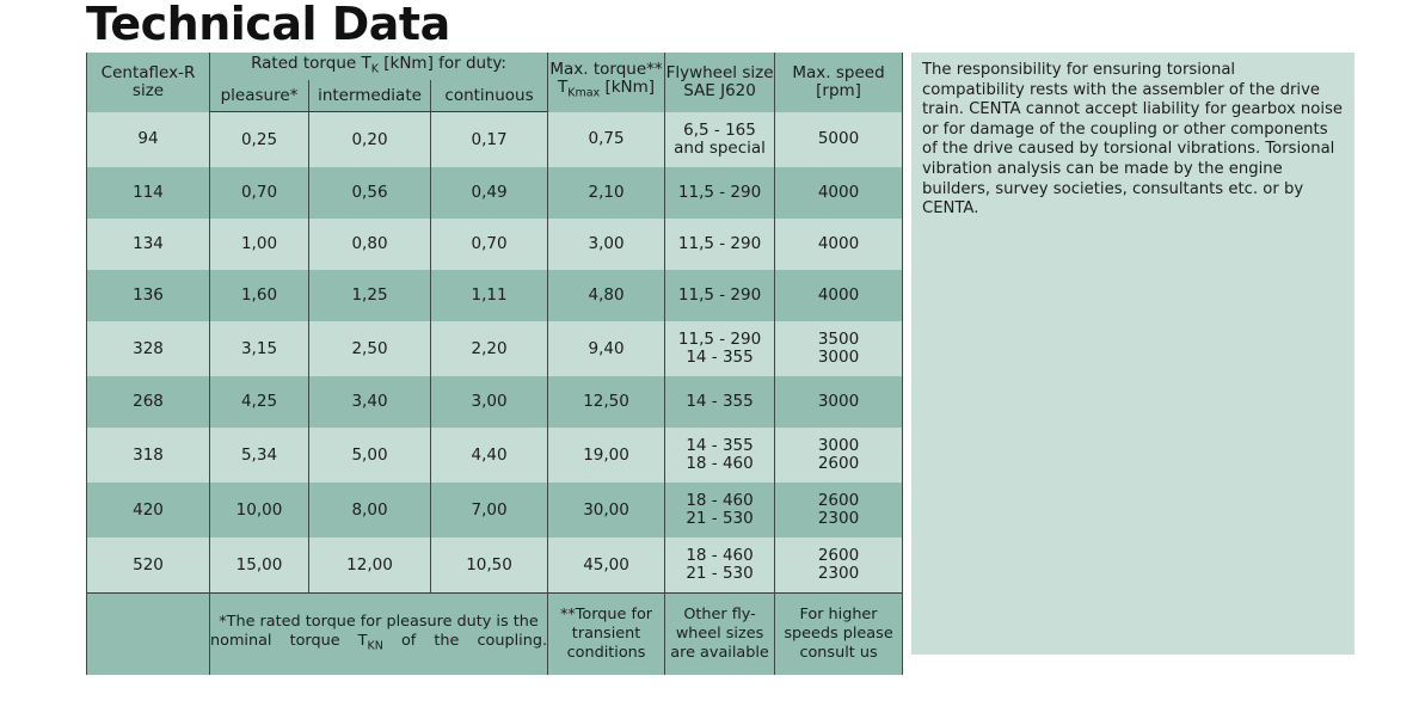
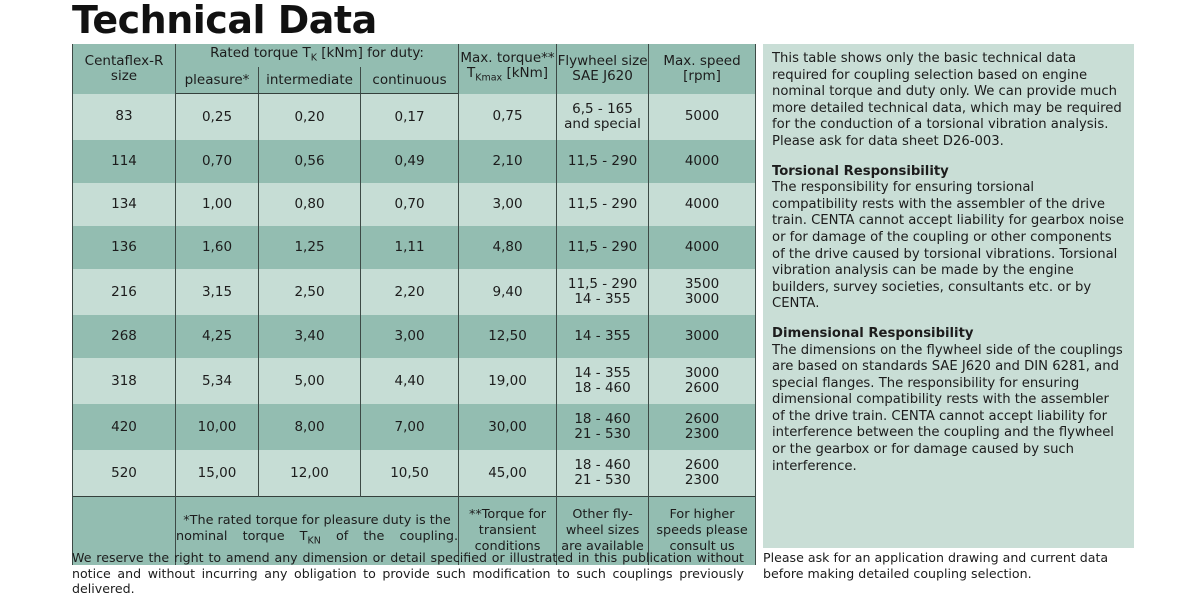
  Technical Data
  Centaflex-R size	Rated torque TK [kNm] for duty:	Max. torque** TKmax [kNm]	Flywheel size SAE J620	Max. speed [rpm]
  pleasure*	intermediate	continuous
- 94	0,25	0,20	0,17	0,75	6,5 - 165and special	5000
+ 83	0,25	0,20	0,17	0,75	6,5 - 165and special	5000
  114	0,70	0,56	0,49	2,10	11,5 - 290	4000
  134	1,00	0,80	0,70	3,00	11,5 - 290	4000
  136	1,60	1,25	1,11	4,80	11,5 - 290	4000
- 328	3,15	2,50	2,20	9,40	11,5 - 29014 - 355	35003000
+ 216	3,15	2,50	2,20	9,40	11,5 - 29014 - 355	35003000
  268	4,25	3,40	3,00	12,50	14 - 355	3000
  318	5,34	5,00	4,40	19,00	14 - 35518 - 460	30002600
  420	10,00	8,00	7,00	30,00	18 - 46021 - 530	26002300
  520	15,00	12,00	10,50	45,00	18 - 46021 - 530	26002300
  	*The rated torque for pleasure duty is the nominal torque TKN of the coupling.	**Torque for transient conditions	Other fly-wheel sizes are available	For higher speeds please consult us
+ This table shows only the basic technical data required for coupling selection based on engine nominal torque and duty only. We can provide much more detailed technical data, which may be required for the conduction of a torsional vibration analysis. Please ask for data sheet D26-003.
+ Torsional Responsibility
  The responsibility for ensuring torsional compatibility rests with the assembler of the drive train. CENTA cannot accept liability for gearbox noise or for damage of the coupling or other components of the drive caused by torsional vibrations. Torsional vibration analysis can be made by the engine builders, survey societies, consultants etc. or by CENTA.
+ Dimensional Responsibility
+ The dimensions on the flywheel side of the couplings are based on standards SAE J620 and DIN 6281, and special flanges. The responsibility for ensuring dimensional compatibility rests with the assembler of the drive train. CENTA cannot accept liability for interference between the coupling and the flywheel or the gearbox or for damage caused by such interference.
+ We reserve the right to amend any dimension or detail specified or illustrated in this publication without notice and without incurring any obligation to provide such modification to such couplings previously delivered.
+ Please ask for an application drawing and current data before making detailed coupling selection.
